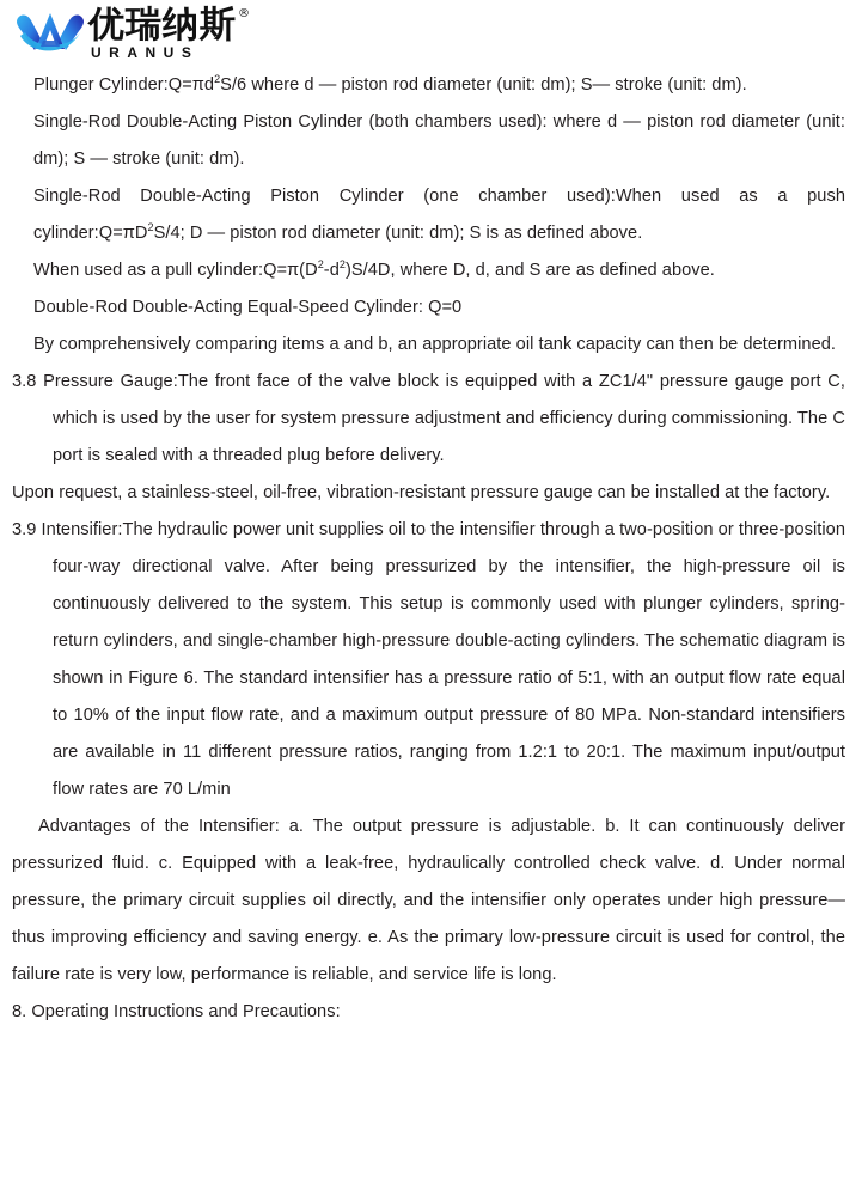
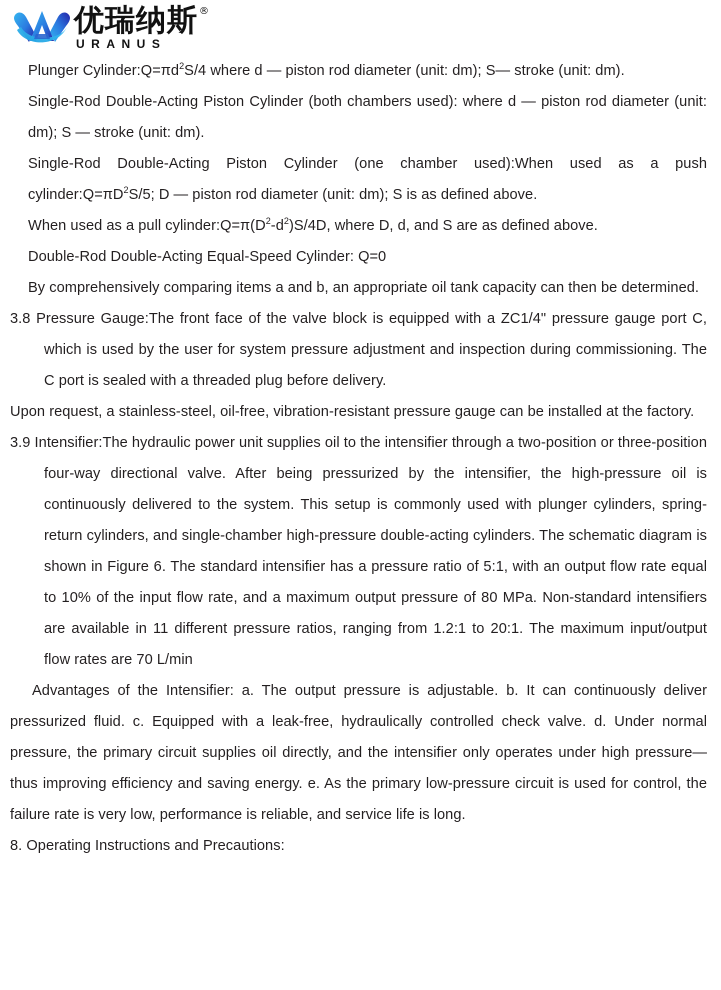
  优瑞纳斯
  ®
  URANUS
- Plunger Cylinder:Q=πd2S/6 where d — piston rod diameter (unit: dm); S— stroke (unit: dm).
+ Plunger Cylinder:Q=πd2S/4 where d — piston rod diameter (unit: dm); S— stroke (unit: dm).
  Single-Rod Double-Acting Piston Cylinder (both chambers used): where d — piston rod diameter (unit: dm); S — stroke (unit: dm).
- Single-Rod Double-Acting Piston Cylinder (one chamber used):When used as a push cylinder:Q=πD2S/4; D — piston rod diameter (unit: dm); S is as defined above.
+ Single-Rod Double-Acting Piston Cylinder (one chamber used):When used as a push cylinder:Q=πD2S/5; D — piston rod diameter (unit: dm); S is as defined above.
  When used as a pull cylinder:Q=π(D2-d2)S/4D, where D, d, and S are as defined above.
  Double-Rod Double-Acting Equal-Speed Cylinder: Q=0
  By comprehensively comparing items a and b, an appropriate oil tank capacity can then be determined.
- 3.8 Pressure Gauge:The front face of the valve block is equipped with a ZC1/4" pressure gauge port C, which is used by the user for system pressure adjustment and efficiency during commissioning. The C port is sealed with a threaded plug before delivery.
+ 3.8 Pressure Gauge:The front face of the valve block is equipped with a ZC1/4" pressure gauge port C, which is used by the user for system pressure adjustment and inspection during commissioning. The C port is sealed with a threaded plug before delivery.
  Upon request, a stainless-steel, oil-free, vibration-resistant pressure gauge can be installed at the factory.
  3.9 Intensifier:The hydraulic power unit supplies oil to the intensifier through a two-position or three-position four-way directional valve. After being pressurized by the intensifier, the high-pressure oil is continuously delivered to the system. This setup is commonly used with plunger cylinders, spring-return cylinders, and single-chamber high-pressure double-acting cylinders. The schematic diagram is shown in Figure 6. The standard intensifier has a pressure ratio of 5:1, with an output flow rate equal to 10% of the input flow rate, and a maximum output pressure of 80 MPa. Non-standard intensifiers are available in 11 different pressure ratios, ranging from 1.2:1 to 20:1. The maximum input/output flow rates are 70 L/min
  Advantages of the Intensifier: a. The output pressure is adjustable. b. It can continuously deliver pressurized fluid. c. Equipped with a leak-free, hydraulically controlled check valve. d. Under normal pressure, the primary circuit supplies oil directly, and the intensifier only operates under high pressure—thus improving efficiency and saving energy. e. As the primary low-pressure circuit is used for control, the failure rate is very low, performance is reliable, and service life is long.
  8. Operating Instructions and Precautions:
